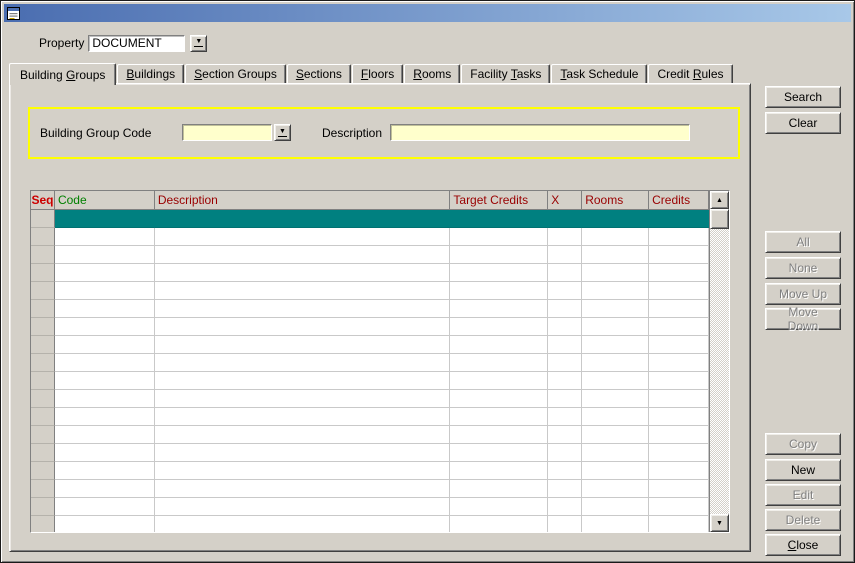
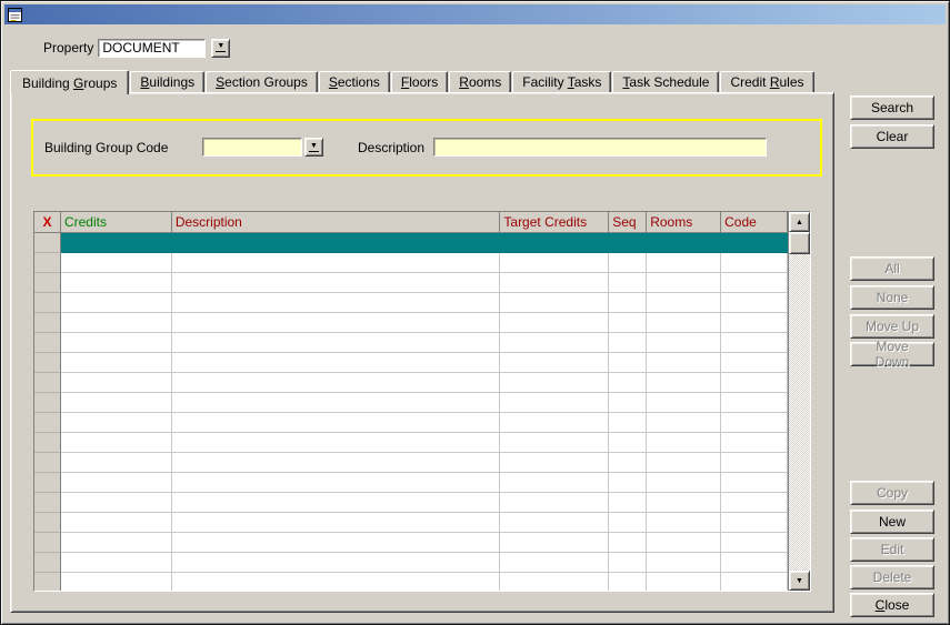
  Property
  DOCUMENT
  Building Groups
  Buildings
  Section Groups
  Sections
  Floors
  Rooms
  Facility Tasks
  Task Schedule
  Credit Rules
  Building Group Code
  Description
- Seq
+ X
- Code
+ Credits
  Description
  Target Credits
- X
+ Seq
  Rooms
- Credits
+ Code
  Search
  Clear
  All
  None
  Move Up
  Move Down
  Copy
  New
  Edit
  Delete
  Close
